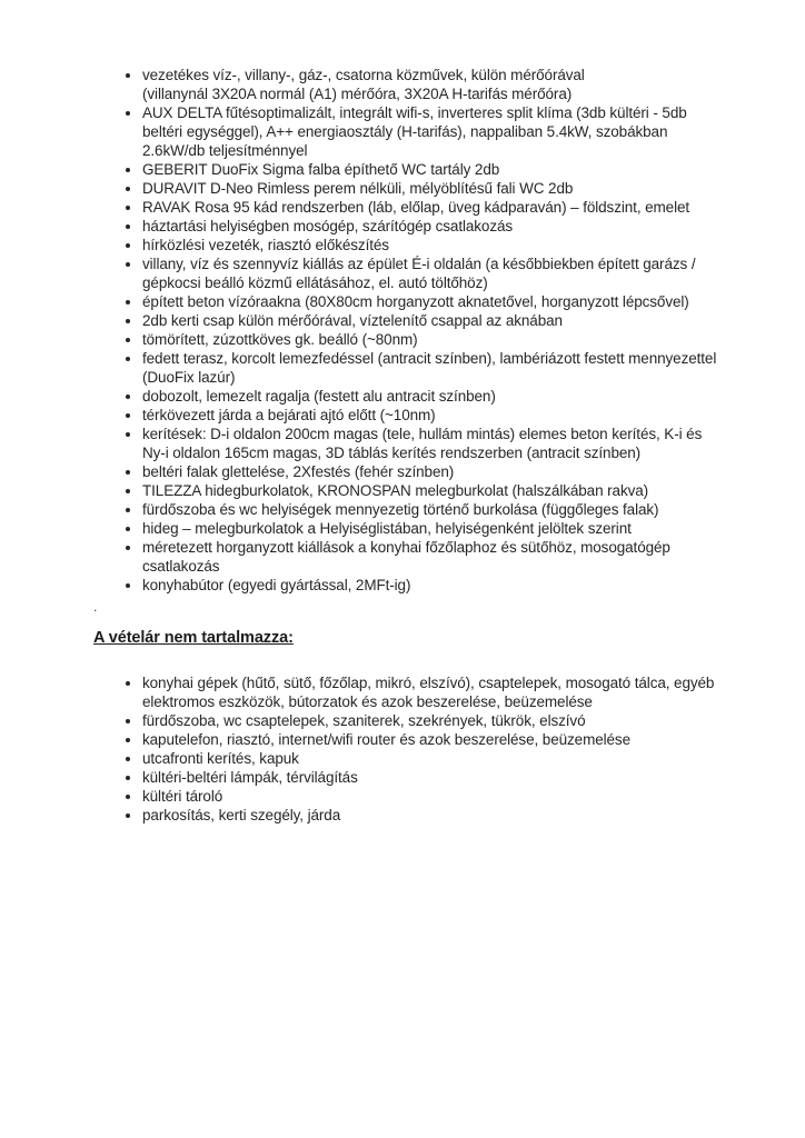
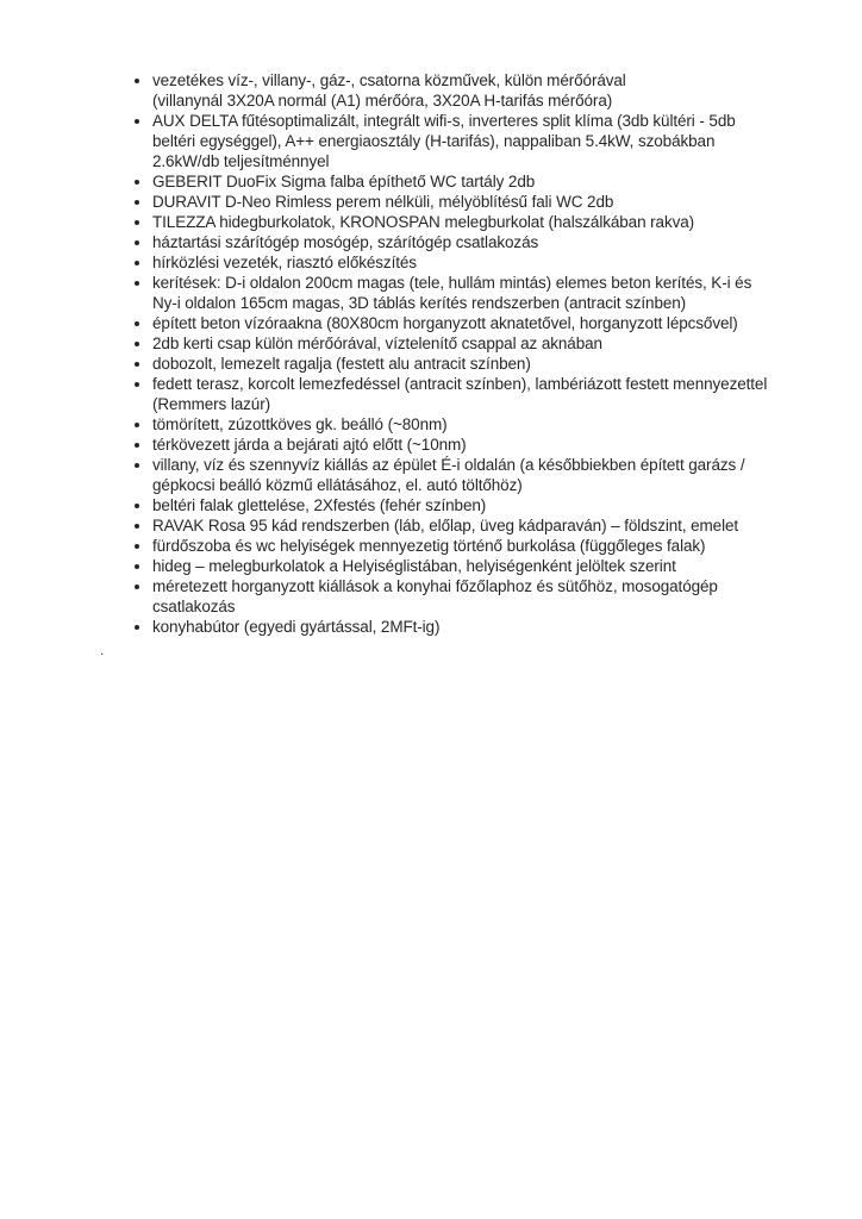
  vezetékes víz-, villany-, gáz-, csatorna közművek, külön mérőórával
  (villanynál 3X20A normál (A1) mérőóra, 3X20A H-tarifás mérőóra)
  AUX DELTA fűtésoptimalizált, integrált wifi-s, inverteres split klíma (3db kültéri - 5db beltéri egységgel), A++ energiaosztály (H-tarifás), nappaliban 5.4kW, szobákban 2.6kW/db teljesítménnyel
  GEBERIT DuoFix Sigma falba építhető WC tartály 2db
  DURAVIT D-Neo Rimless perem nélküli, mélyöblítésű fali WC 2db
- RAVAK Rosa 95 kád rendszerben (láb, előlap, üveg kádparaván) – földszint, emelet
+ TILEZZA hidegburkolatok, KRONOSPAN melegburkolat (halszálkában rakva)
- háztartási helyiségben mosógép, szárítógép csatlakozás
+ háztartási szárítógép mosógép, szárítógép csatlakozás
  hírközlési vezeték, riasztó előkészítés
- villany, víz és szennyvíz kiállás az épület É-i oldalán (a későbbiekben épített garázs / gépkocsi beálló közmű ellátásához, el. autó töltőhöz)
+ kerítések: D-i oldalon 200cm magas (tele, hullám mintás) elemes beton kerítés, K-i és Ny-i oldalon 165cm magas, 3D táblás kerítés rendszerben (antracit színben)
  épített beton vízóraakna (80X80cm horganyzott aknatetővel, horganyzott lépcsővel)
  2db kerti csap külön mérőórával, víztelenítő csappal az aknában
- tömörített, zúzottköves gk. beálló (~80nm)
+ dobozolt, lemezelt ragalja (festett alu antracit színben)
- fedett terasz, korcolt lemezfedéssel (antracit színben), lambériázott festett mennyezettel (DuoFix lazúr)
+ fedett terasz, korcolt lemezfedéssel (antracit színben), lambériázott festett mennyezettel (Remmers lazúr)
- dobozolt, lemezelt ragalja (festett alu antracit színben)
+ tömörített, zúzottköves gk. beálló (~80nm)
  térkövezett járda a bejárati ajtó előtt (~10nm)
- kerítések: D-i oldalon 200cm magas (tele, hullám mintás) elemes beton kerítés, K-i és Ny-i oldalon 165cm magas, 3D táblás kerítés rendszerben (antracit színben)
+ villany, víz és szennyvíz kiállás az épület É-i oldalán (a későbbiekben épített garázs / gépkocsi beálló közmű ellátásához, el. autó töltőhöz)
  beltéri falak glettelése, 2Xfestés (fehér színben)
- TILEZZA hidegburkolatok, KRONOSPAN melegburkolat (halszálkában rakva)
+ RAVAK Rosa 95 kád rendszerben (láb, előlap, üveg kádparaván) – földszint, emelet
  fürdőszoba és wc helyiségek mennyezetig történő burkolása (függőleges falak)
  hideg – melegburkolatok a Helyiséglistában, helyiségenként jelöltek szerint
  méretezett horganyzott kiállások a konyhai főzőlaphoz és sütőhöz, mosogatógép csatlakozás
  konyhabútor (egyedi gyártással, 2MFt-ig)
  .
- A vételár nem tartalmazza:
- konyhai gépek (hűtő, sütő, főzőlap, mikró, elszívó), csaptelepek, mosogató tálca, egyéb elektromos eszközök, bútorzatok és azok beszerelése, beüzemelése
- fürdőszoba, wc csaptelepek, szaniterek, szekrények, tükrök, elszívó
- kaputelefon, riasztó, internet/wifi router és azok beszerelése, beüzemelése
- utcafronti kerítés, kapuk
- kültéri-beltéri lámpák, térvilágítás
- kültéri tároló
- parkosítás, kerti szegély, járda
